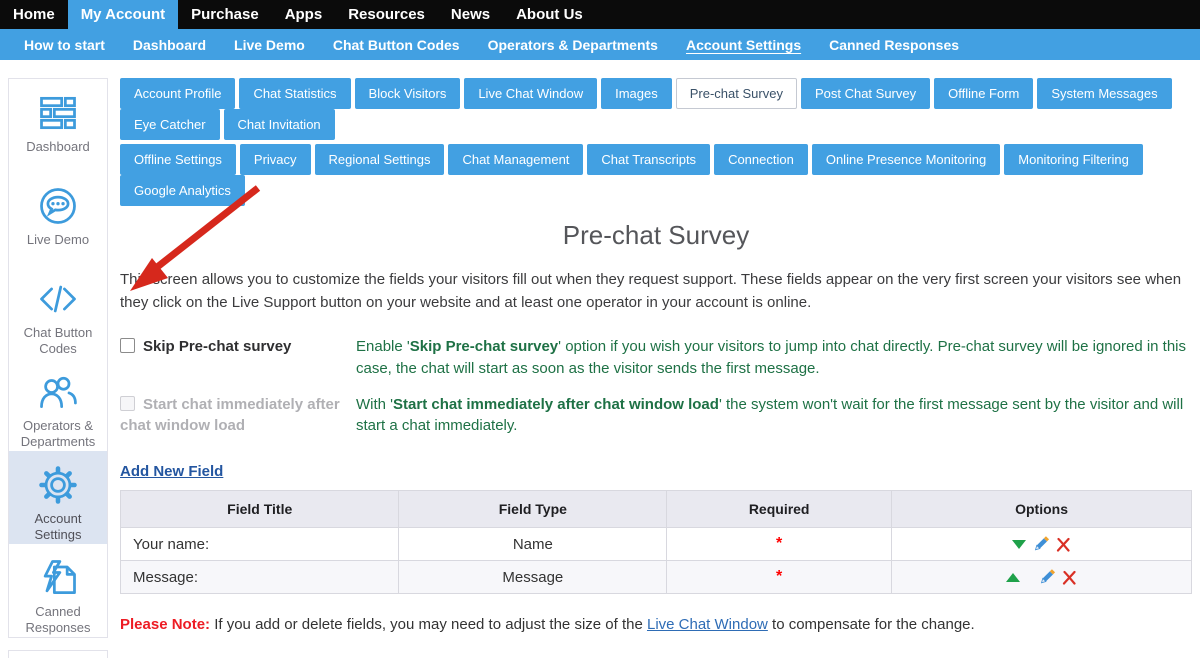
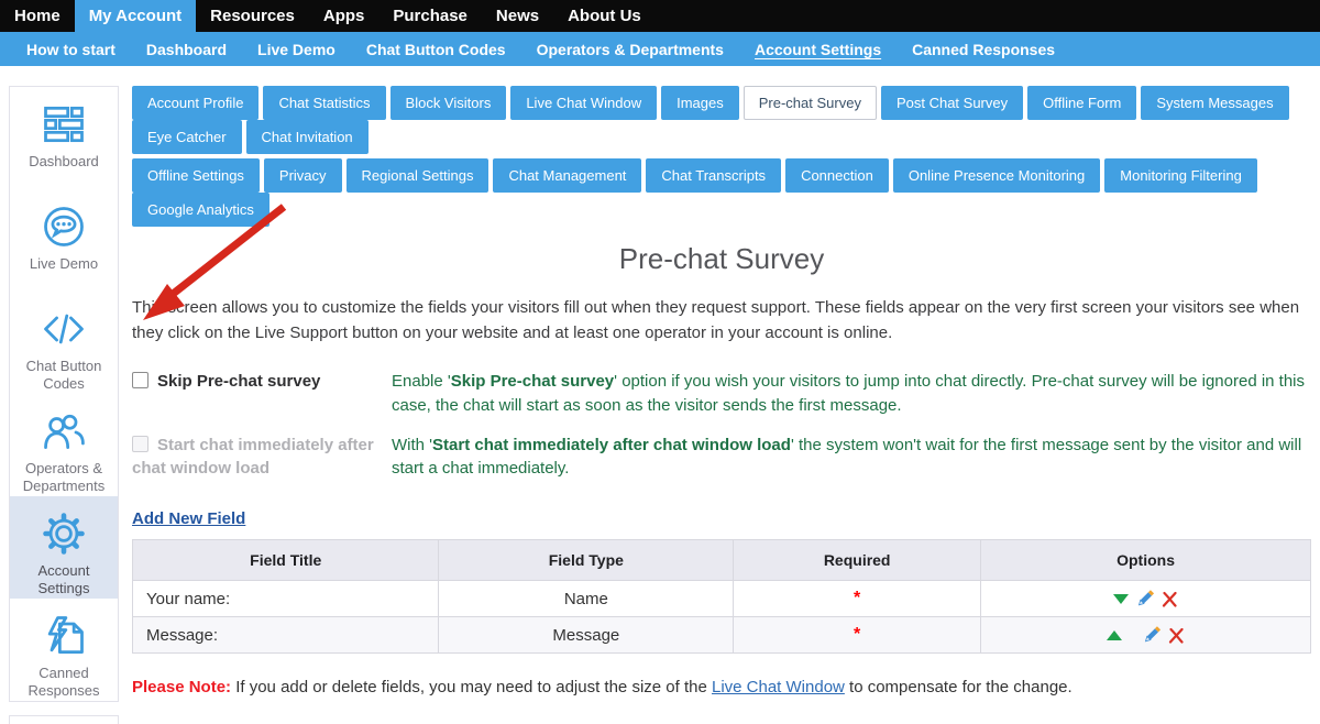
  Home
  My Account
- Purchase
+ Resources
  Apps
- Resources
+ Purchase
  News
  About Us
  How to start
  Dashboard
  Live Demo
  Chat Button Codes
  Operators & Departments
  Account Settings
  Canned Responses
  Dashboard
  Live Demo
  Chat Button Codes
  Operators & Departments
  Account Settings
  Canned Responses
  Account Profile
  Chat Statistics
  Block Visitors
  Live Chat Window
  Images
  Pre-chat Survey
  Post Chat Survey
  Offline Form
  System Messages
  Eye Catcher
  Chat Invitation
  Offline Settings
  Privacy
  Regional Settings
  Chat Management
  Chat Transcripts
  Connection
  Online Presence Monitoring
  Monitoring Filtering
  Google Analytics
  Pre-chat Survey
  Thcreen allows you to customize the fields your visitors fill out when they request support. These fields appear on the very first screen your visitors see when they click on the Live Support button on your website and at least one operator in your account is online.
  Skip Pre-chat survey
  Enable 'Skip Pre-chat survey' option if you wish your visitors to jump into chat directly. Pre-chat survey will be ignored in this case, the chat will start as soon as the visitor sends the first message.
  Start chat immediately after chat window load
  With 'Start chat immediately after chat window load' the system won't wait for the first message sent by the visitor and will start a chat immediately.
  Add New Field
  Field Title	Field Type	Required	Options
  Your name:	Name	*
  Message:	Message	*
  Please Note: If you add or delete fields, you may need to adjust the size of the Live Chat Window to compensate for the change.
